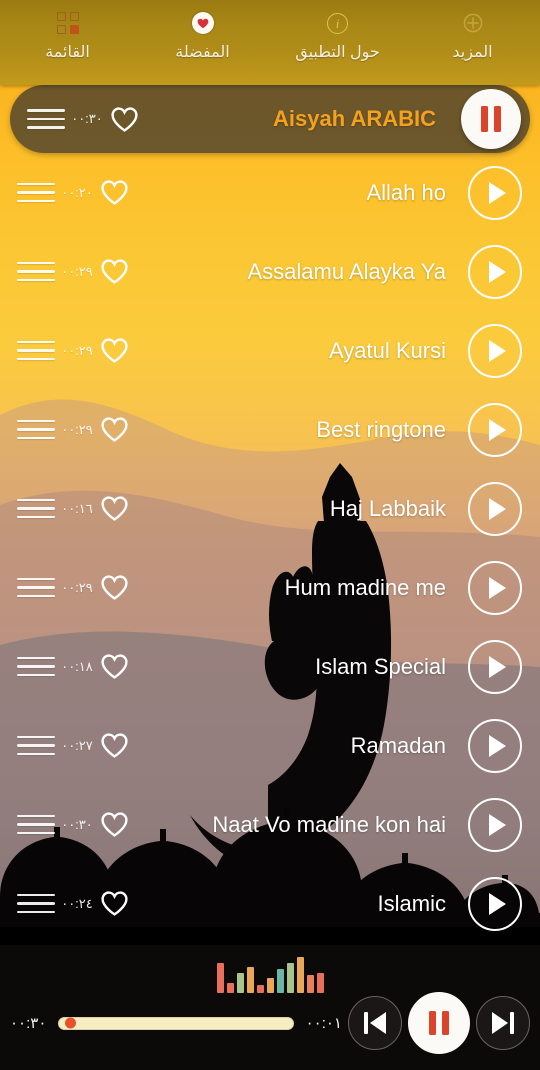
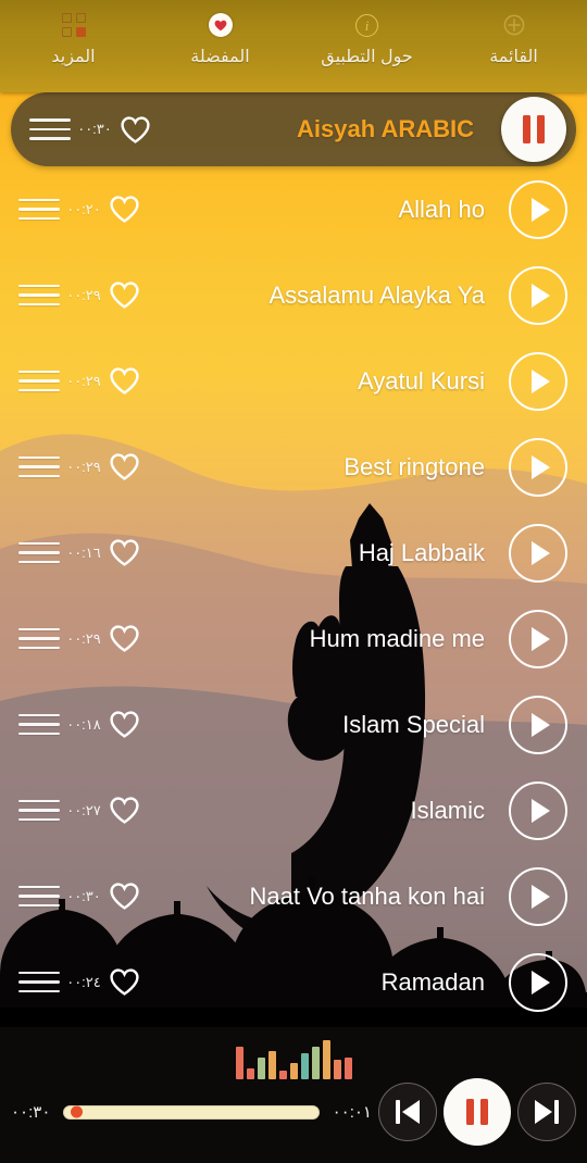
- القائمة
+ المزيد
  المفضلة
  i
  حول التطبيق
- المزيد
+ القائمة
  ٠٠:٣٠
  Aisyah ARABIC
  ٠٠:٢٠
  Allah ho
  ٠٠:٢٩
  Assalamu Alayka Ya
  ٠٠:٢٩
  Ayatul Kursi
  ٠٠:٢٩
  Best ringtone
  ٠٠:١٦
  Haj Labbaik
  ٠٠:٢٩
  Hum madine me
  ٠٠:١٨
  Islam Special
  ٠٠:٢٧
- Ramadan
+ Islamic
  ٠٠:٣٠
- Naat Vo madine kon hai
+ Naat Vo tanha kon hai
  ٠٠:٢٤
- Islamic
+ Ramadan
  ٠٠:٣٠
  ٠٠:٠١
